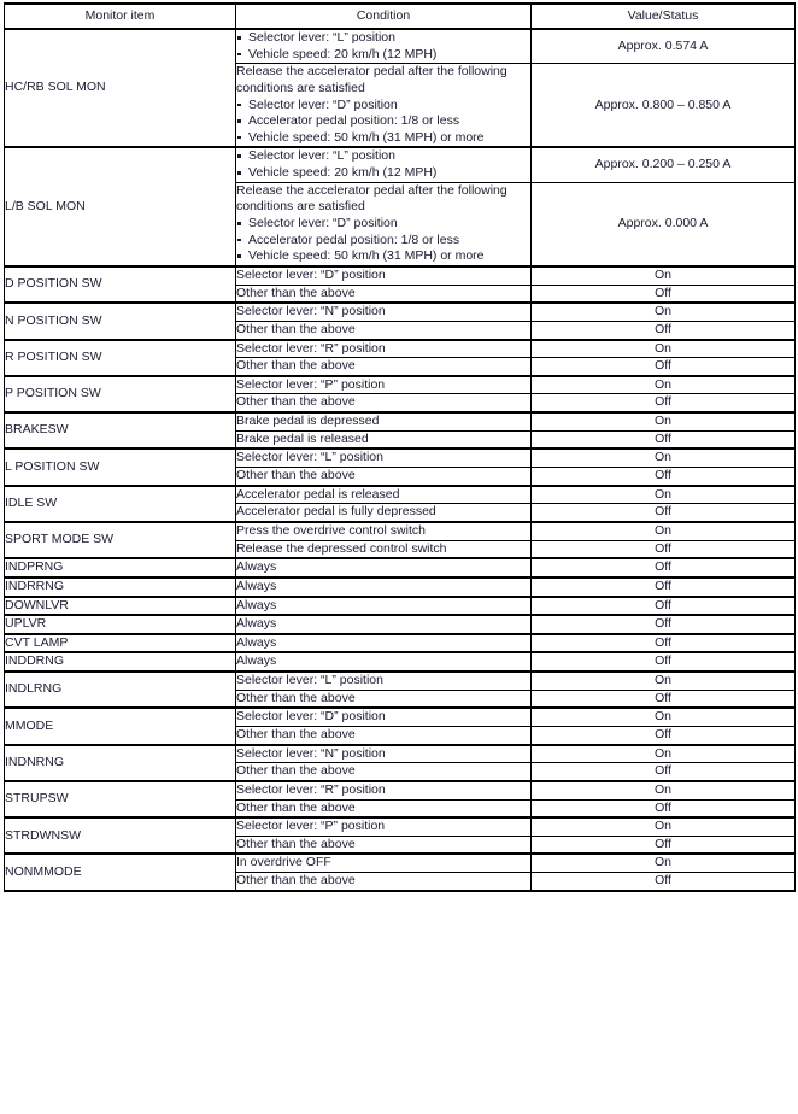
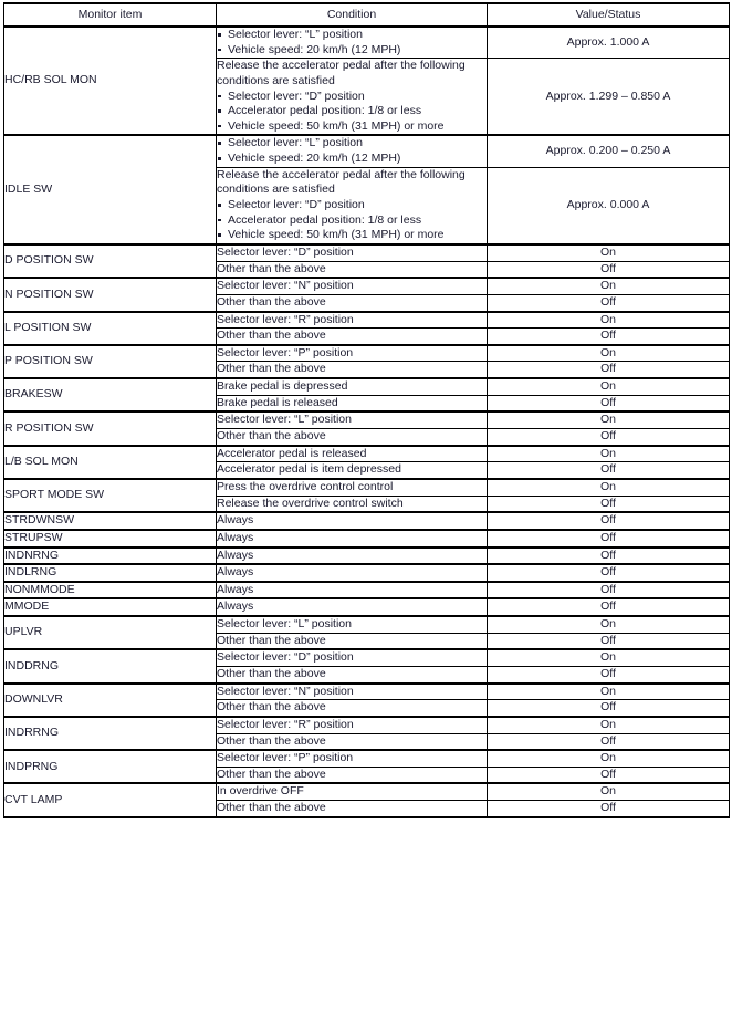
  Monitor item	Condition	Value/Status
- HC/RB SOL MON	Selector lever: “L” positionVehicle speed: 20 km/h (12 MPH)	Approx. 0.574 A
+ HC/RB SOL MON	Selector lever: “L” positionVehicle speed: 20 km/h (12 MPH)	Approx. 1.000 A
- Release the accelerator pedal after the following conditions are satisfiedSelector lever: “D” positionAccelerator pedal position: 1/8 or lessVehicle speed: 50 km/h (31 MPH) or more	Approx. 0.800 – 0.850 A
+ Release the accelerator pedal after the following conditions are satisfiedSelector lever: “D” positionAccelerator pedal position: 1/8 or lessVehicle speed: 50 km/h (31 MPH) or more	Approx. 1.299 – 0.850 A
- L/B SOL MON	Selector lever: “L” positionVehicle speed: 20 km/h (12 MPH)	Approx. 0.200 – 0.250 A
+ IDLE SW	Selector lever: “L” positionVehicle speed: 20 km/h (12 MPH)	Approx. 0.200 – 0.250 A
  Release the accelerator pedal after the following conditions are satisfiedSelector lever: “D” positionAccelerator pedal position: 1/8 or lessVehicle speed: 50 km/h (31 MPH) or more	Approx. 0.000 A
  D POSITION SW	Selector lever: “D” position	On
  Other than the above	Off
  N POSITION SW	Selector lever: “N” position	On
  Other than the above	Off
- R POSITION SW	Selector lever: “R” position	On
+ L POSITION SW	Selector lever: “R” position	On
  Other than the above	Off
  P POSITION SW	Selector lever: “P” position	On
  Other than the above	Off
  BRAKESW	Brake pedal is depressed	On
  Brake pedal is released	Off
- L POSITION SW	Selector lever: “L” position	On
+ R POSITION SW	Selector lever: “L” position	On
  Other than the above	Off
- IDLE SW	Accelerator pedal is released	On
+ L/B SOL MON	Accelerator pedal is released	On
- Accelerator pedal is fully depressed	Off
+ Accelerator pedal is item depressed	Off
- SPORT MODE SW	Press the overdrive control switch	On
+ SPORT MODE SW	Press the overdrive control control	On
- Release the depressed control switch	Off
+ Release the overdrive control switch	Off
- INDPRNG	Always	Off
+ STRDWNSW	Always	Off
- INDRRNG	Always	Off
+ STRUPSW	Always	Off
- DOWNLVR	Always	Off
+ INDNRNG	Always	Off
- UPLVR	Always	Off
+ INDLRNG	Always	Off
- CVT LAMP	Always	Off
+ NONMMODE	Always	Off
- INDDRNG	Always	Off
+ MMODE	Always	Off
- INDLRNG	Selector lever: “L” position	On
+ UPLVR	Selector lever: “L” position	On
  Other than the above	Off
- MMODE	Selector lever: “D” position	On
+ INDDRNG	Selector lever: “D” position	On
  Other than the above	Off
- INDNRNG	Selector lever: “N” position	On
+ DOWNLVR	Selector lever: “N” position	On
  Other than the above	Off
- STRUPSW	Selector lever: “R” position	On
+ INDRRNG	Selector lever: “R” position	On
  Other than the above	Off
- STRDWNSW	Selector lever: “P” position	On
+ INDPRNG	Selector lever: “P” position	On
  Other than the above	Off
- NONMMODE	In overdrive OFF	On
+ CVT LAMP	In overdrive OFF	On
  Other than the above	Off
